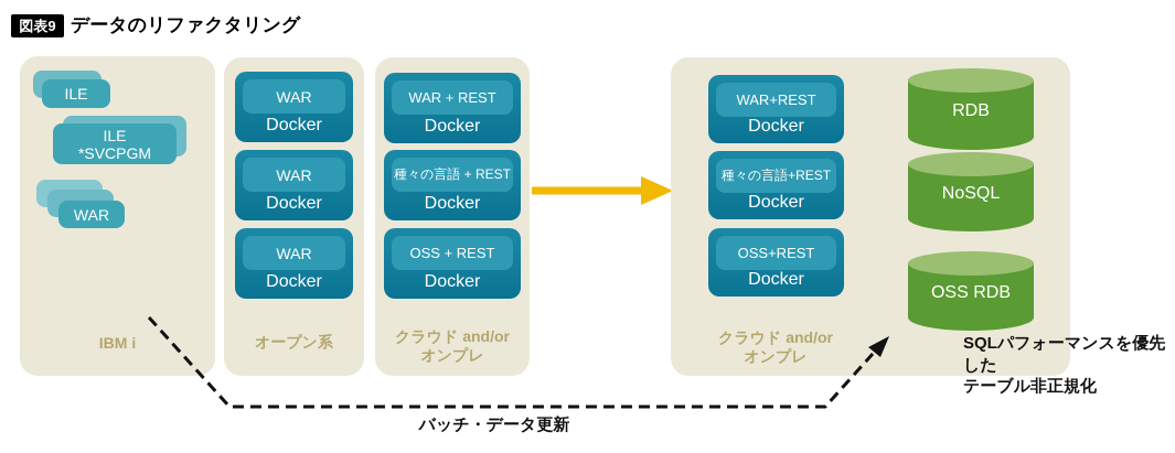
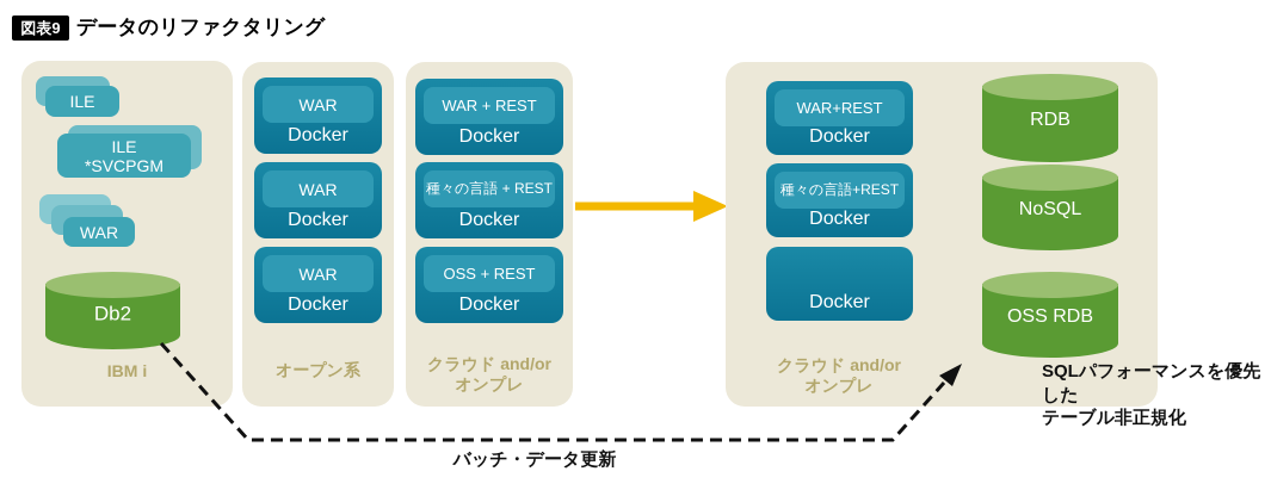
  図表9
  データのリファクタリング
  ILE
  ILE
  *SVCPGM
  WAR
+ Db2
  IBM i
  WAR
  Docker
  WAR
  Docker
  WAR
  Docker
  オープン系
  WAR + REST
  Docker
  種々の言語 + REST
  Docker
  OSS + REST
  Docker
  クラウド and/or
  オンプレ
  WAR+REST
  Docker
  種々の言語+REST
  Docker
- OSS+REST
  Docker
  クラウド and/or
  オンプレ
  RDB
  NoSQL
  OSS RDB
  SQLパフォーマンスを優先した
  テーブル非正規化
  バッチ・データ更新
